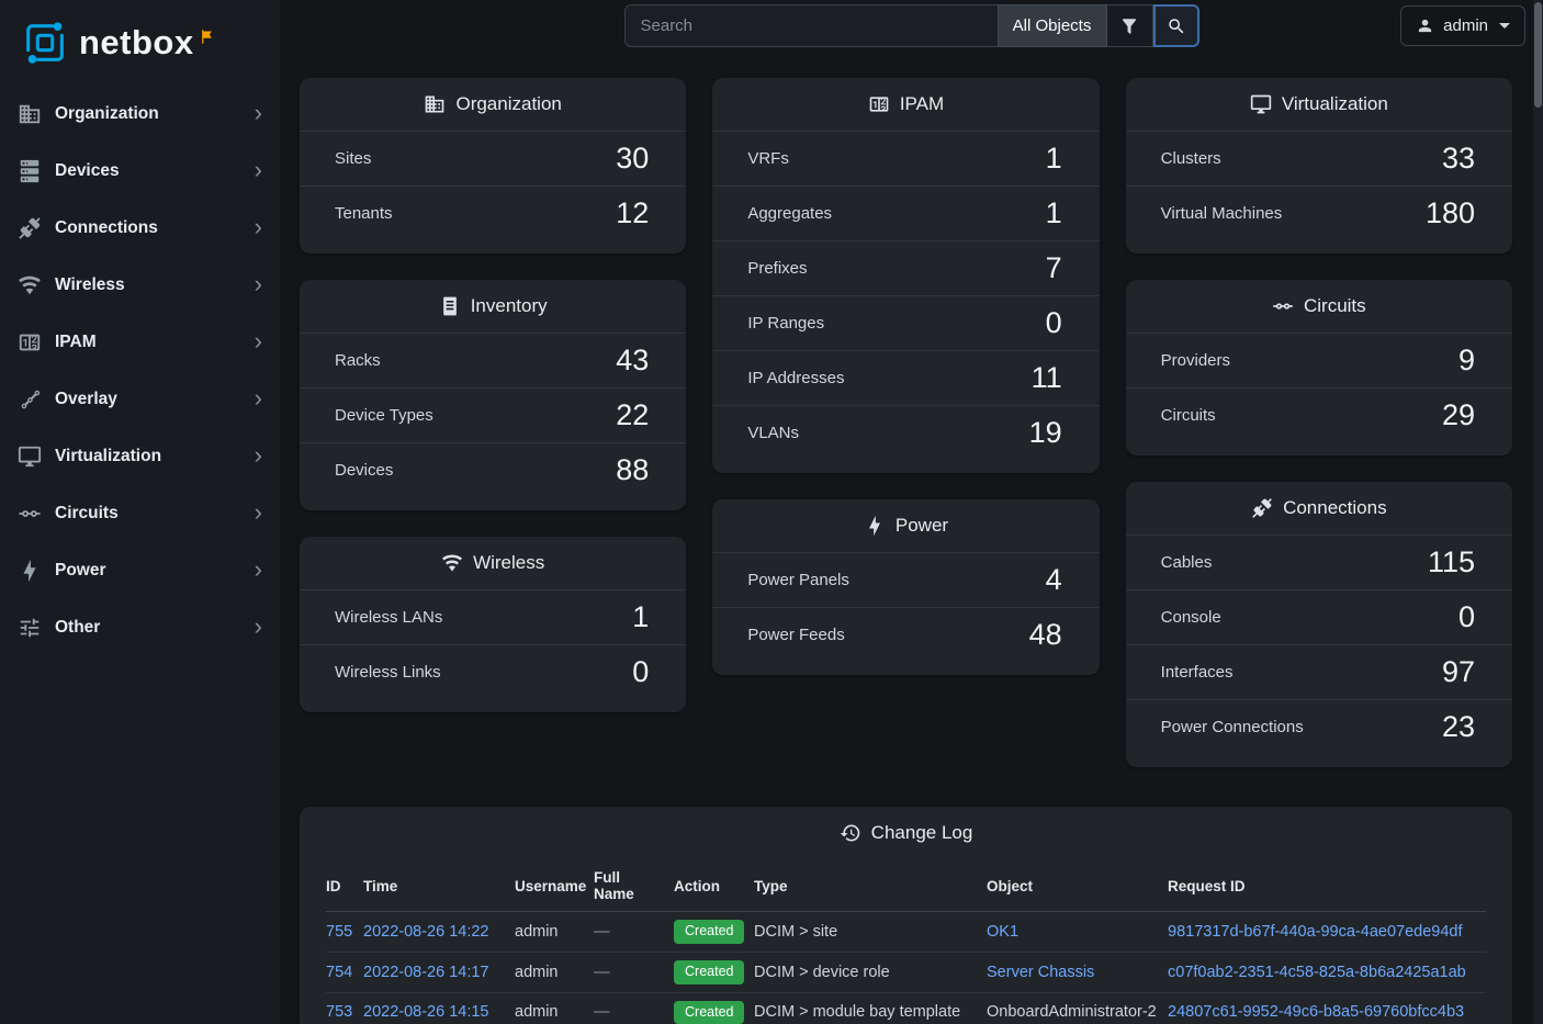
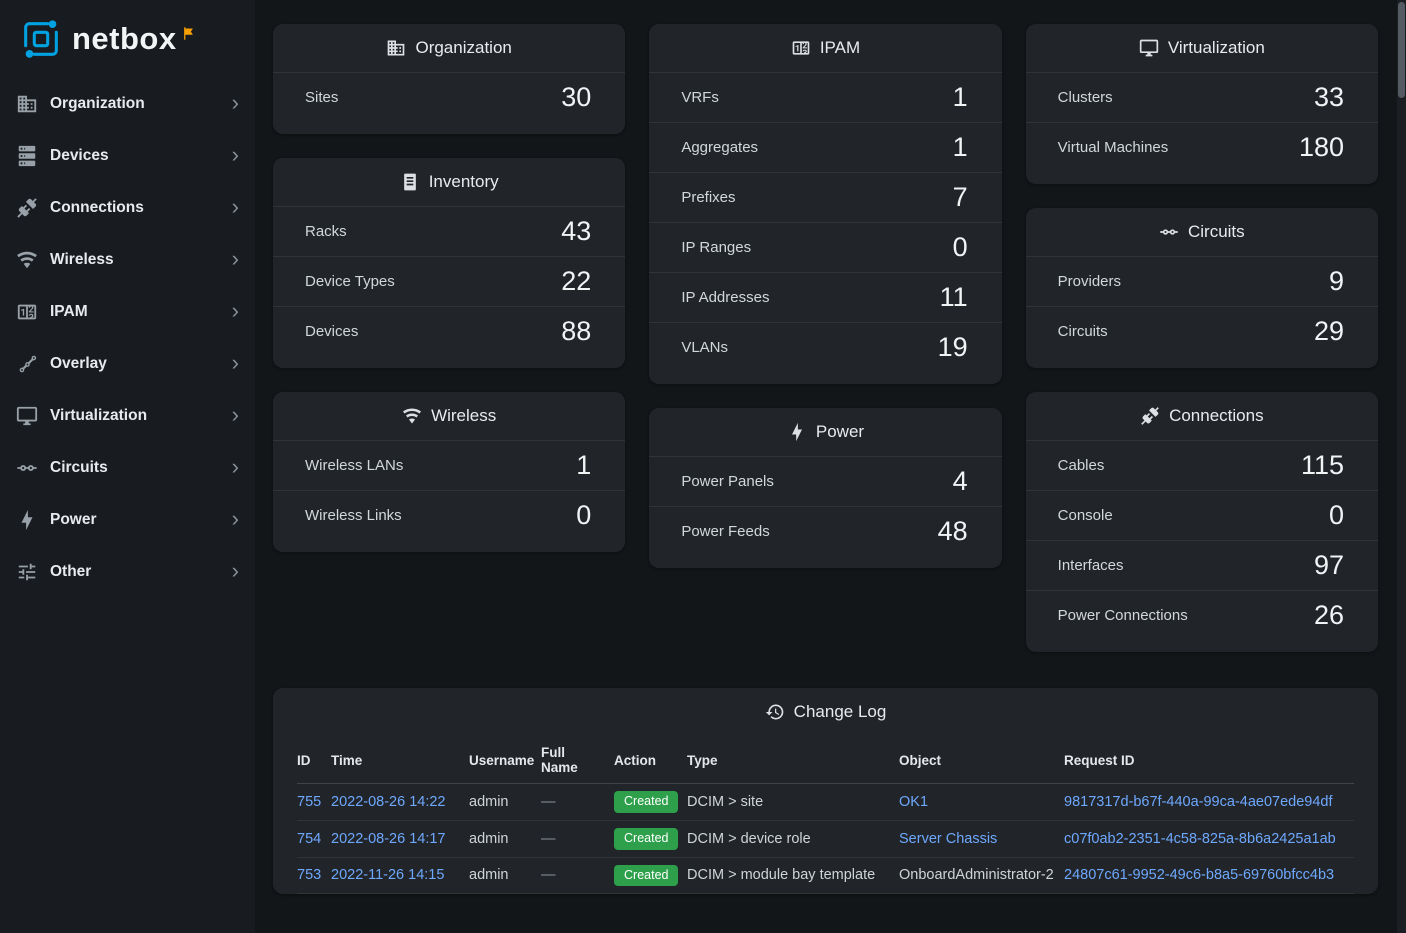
  netbox
  Organization
  ›
  Devices
  ›
  Connections
  ›
  Wireless
  ›
  IPAM
  ›
  Overlay
  ›
  Virtualization
  ›
  Circuits
  ›
  Power
  ›
  Other
  ›
- Search
- All Objects
- admin
  Organization
  Sites
  30
- Tenants
- 12
  Inventory
  Racks
  43
  Device Types
  22
  Devices
  88
  Wireless
  Wireless LANs
  1
  Wireless Links
  0
  IPAM
  VRFs
  1
  Aggregates
  1
  Prefixes
  7
  IP Ranges
  0
  IP Addresses
  11
  VLANs
  19
  Power
  Power Panels
  4
  Power Feeds
  48
  Virtualization
  Clusters
  33
  Virtual Machines
  180
  Circuits
  Providers
  9
  Circuits
  29
  Connections
  Cables
  115
  Console
  0
  Interfaces
  97
  Power Connections
- 23
+ 26
  Change Log
  ID	Time	Username	Full Name	Action	Type	Object	Request ID
  755	2022-08-26 14:22	admin	—	Created	DCIM > site	OK1	9817317d-b67f-440a-99ca-4ae07ede94df
  754	2022-08-26 14:17	admin	—	Created	DCIM > device role	Server Chassis	c07f0ab2-2351-4c58-825a-8b6a2425a1ab
- 753	2022-08-26 14:15	admin	—	Created	DCIM > module bay template	OnboardAdministrator-2	24807c61-9952-49c6-b8a5-69760bfcc4b3
+ 753	2022-11-26 14:15	admin	—	Created	DCIM > module bay template	OnboardAdministrator-2	24807c61-9952-49c6-b8a5-69760bfcc4b3
